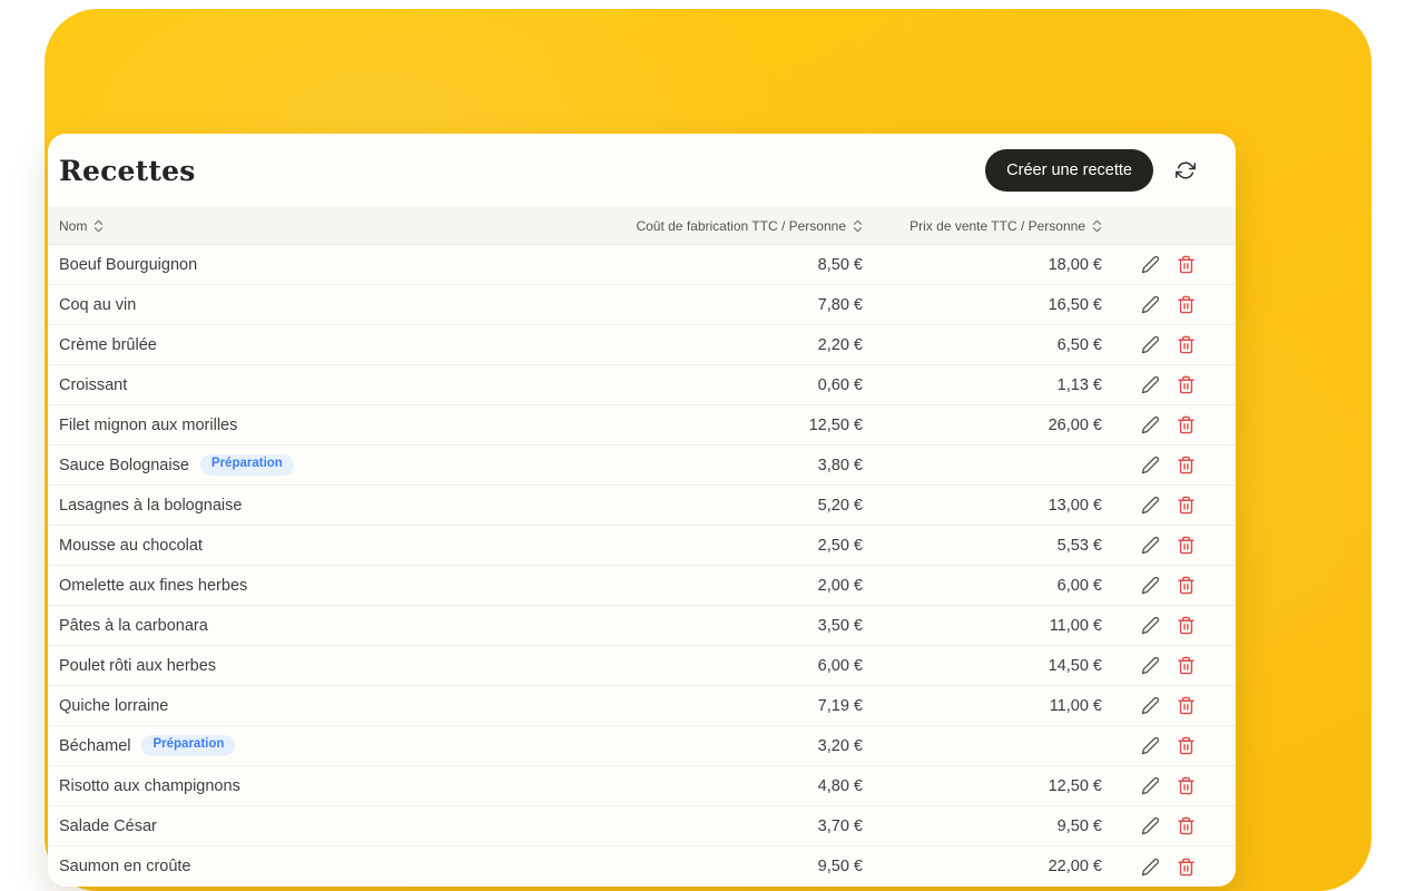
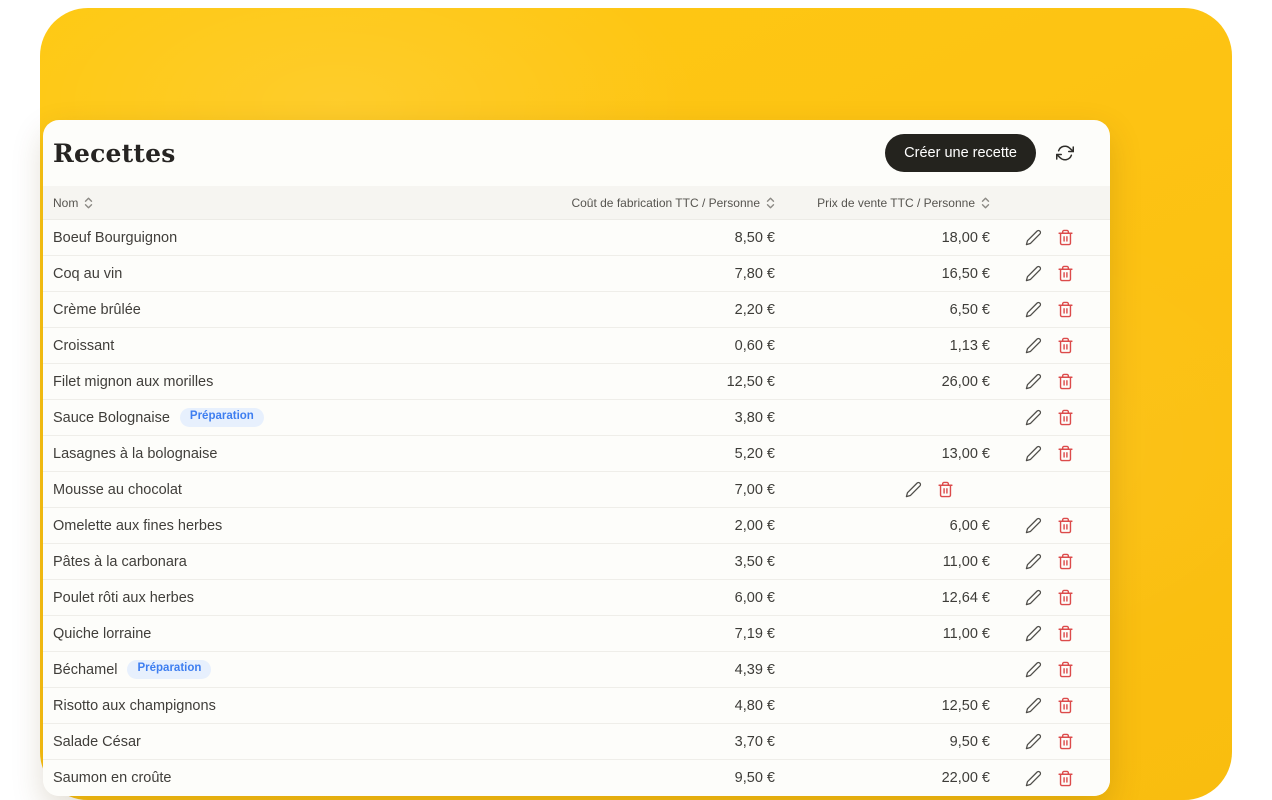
  Recettes
  Créer une recette
  Nom
  Coût de fabrication TTC / Personne
  Prix de vente TTC / Personne
  Boeuf Bourguignon
  8,50 €
  18,00 €
  Coq au vin
  7,80 €
  16,50 €
  Crème brûlée
  2,20 €
  6,50 €
  Croissant
  0,60 €
  1,13 €
  Filet mignon aux morilles
  12,50 €
  26,00 €
  Sauce Bolognaise
  Préparation
  3,80 €
  Lasagnes à la bolognaise
  5,20 €
  13,00 €
  Mousse au chocolat
- 2,50 €
- 5,53 €
+ 7,00 €
  Omelette aux fines herbes
  2,00 €
  6,00 €
  Pâtes à la carbonara
  3,50 €
  11,00 €
  Poulet rôti aux herbes
  6,00 €
- 14,50 €
+ 12,64 €
  Quiche lorraine
  7,19 €
  11,00 €
  Béchamel
  Préparation
- 3,20 €
+ 4,39 €
  Risotto aux champignons
  4,80 €
  12,50 €
  Salade César
  3,70 €
  9,50 €
  Saumon en croûte
  9,50 €
  22,00 €
